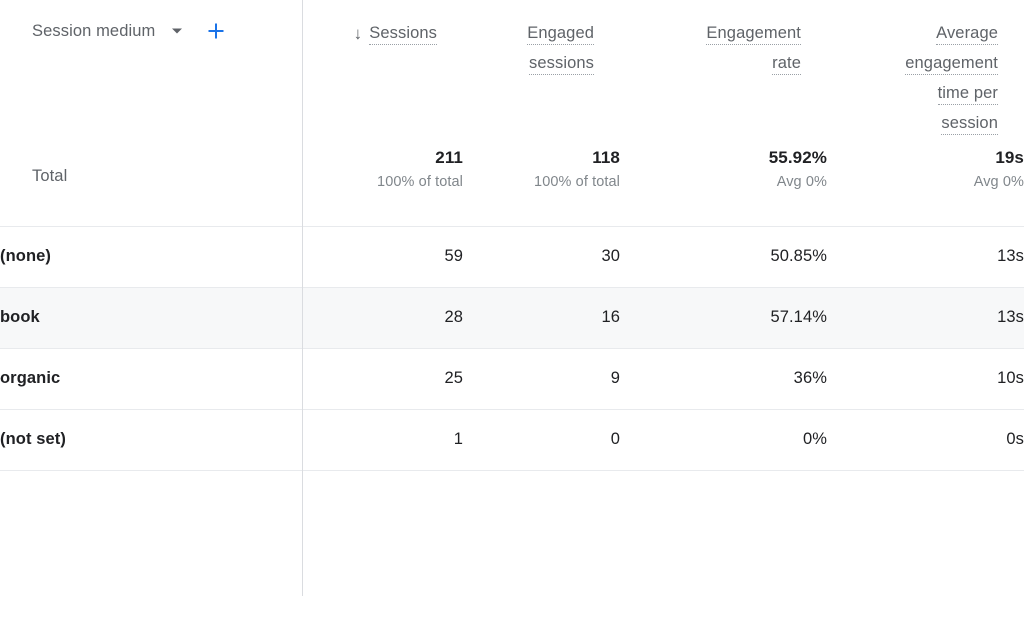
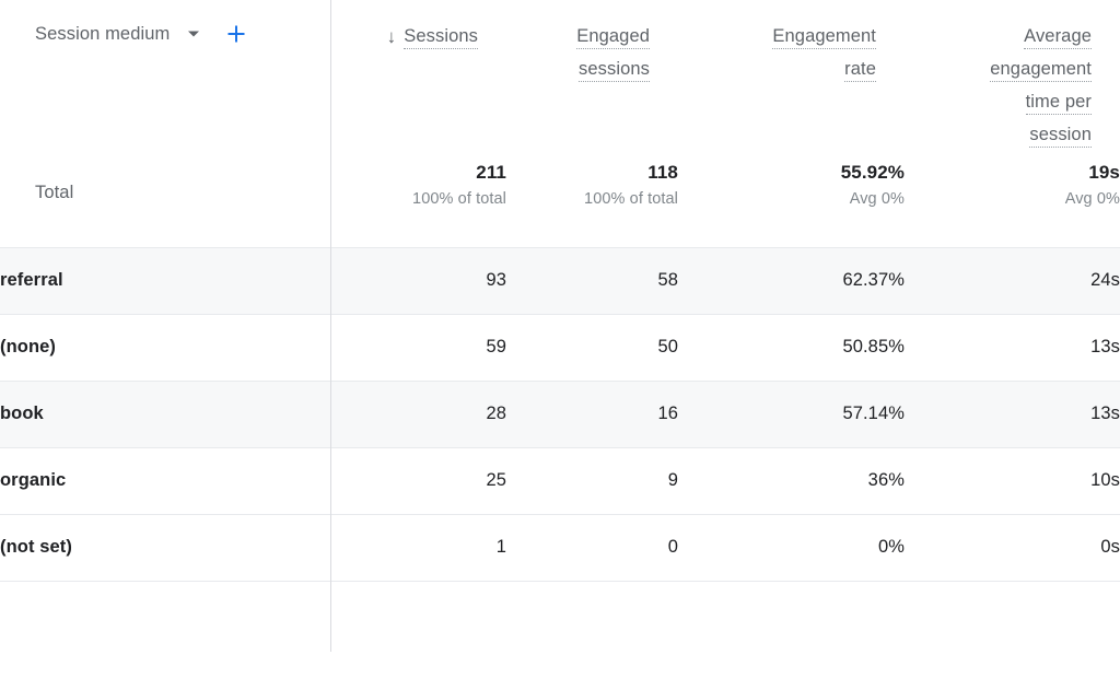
  Session medium	↓ Sessions	Engaged sessions	Engagement rate	Average engagement time per session
  Total	211 100% of total	118 100% of total	55.92% Avg 0%	19s Avg 0%
+ referral	93	58	62.37%	24s
- (none)	59	30	50.85%	13s
+ (none)	59	50	50.85%	13s
  book	28	16	57.14%	13s
  organic	25	9	36%	10s
  (not set)	1	0	0%	0s
